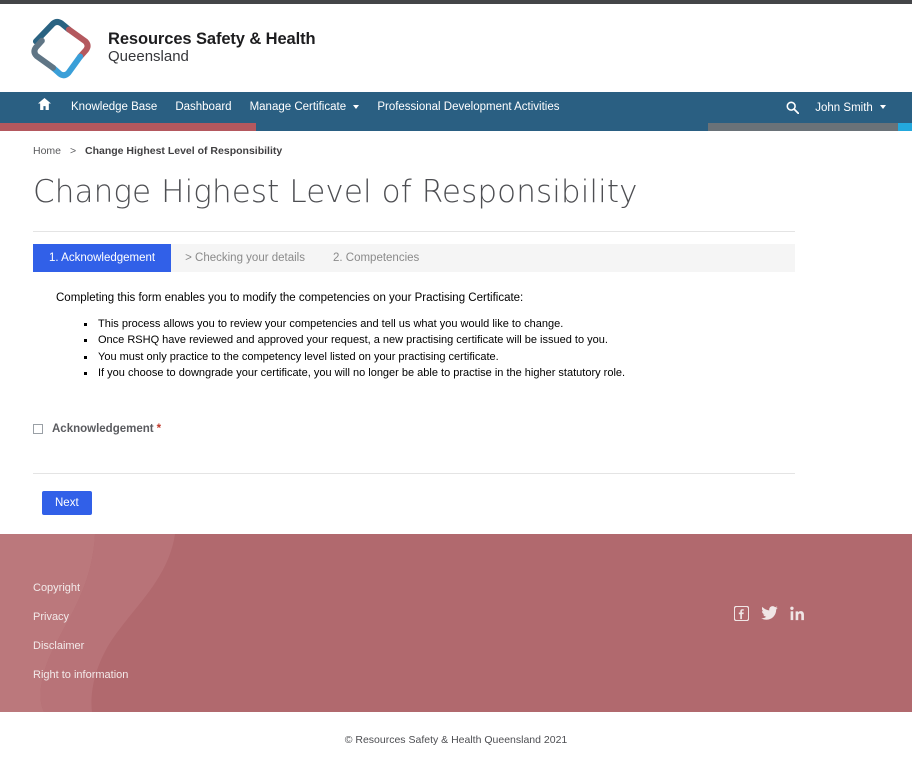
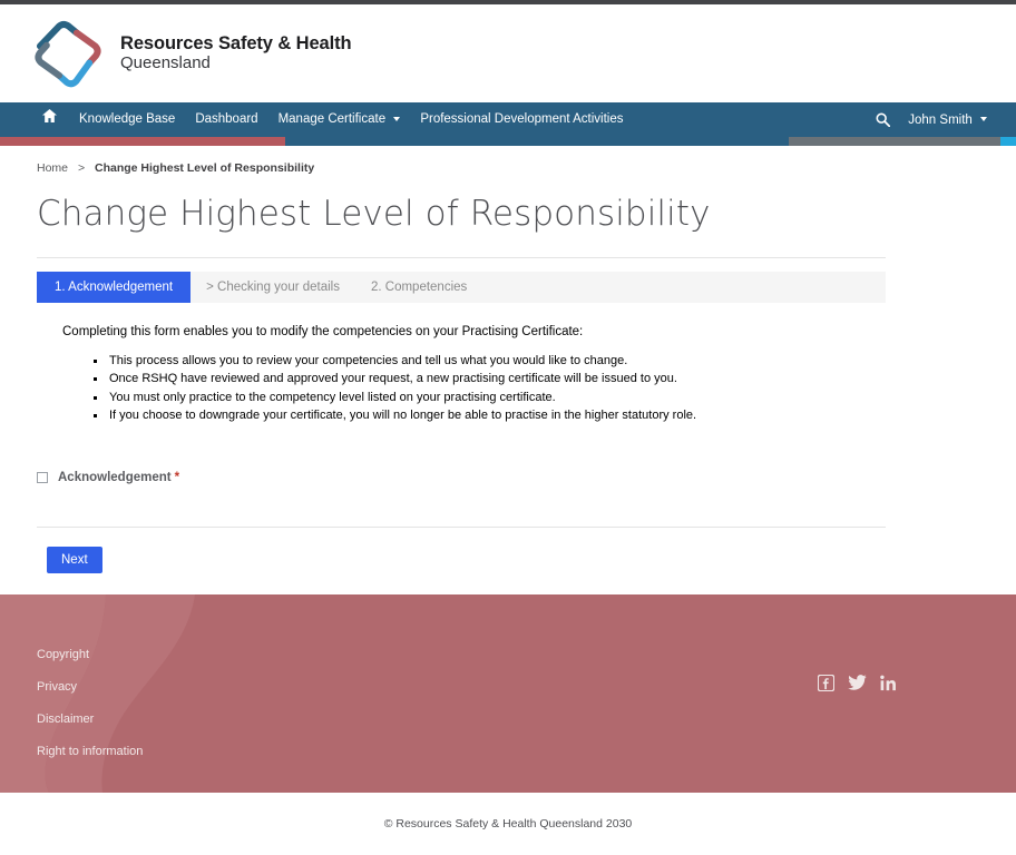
  Resources Safety & Health
  Queensland
  Knowledge Base
  Dashboard
  Manage Certificate
  Professional Development Activities
  John Smith
  Home > Change Highest Level of Responsibility
  Change Highest Level of Responsibility
  1. Acknowledgement
  > Checking your details
  2. Competencies
  Completing this form enables you to modify the competencies on your Practising Certificate:
  This process allows you to review your competencies and tell us what you would like to change.
  Once RSHQ have reviewed and approved your request, a new practising certificate will be issued to you.
  You must only practice to the competency level listed on your practising certificate.
  If you choose to downgrade your certificate, you will no longer be able to practise in the higher statutory role.
  Acknowledgement *
  Next
  Copyright
  Privacy
  Disclaimer
  Right to information
- © Resources Safety & Health Queensland 2021
+ © Resources Safety & Health Queensland 2030
